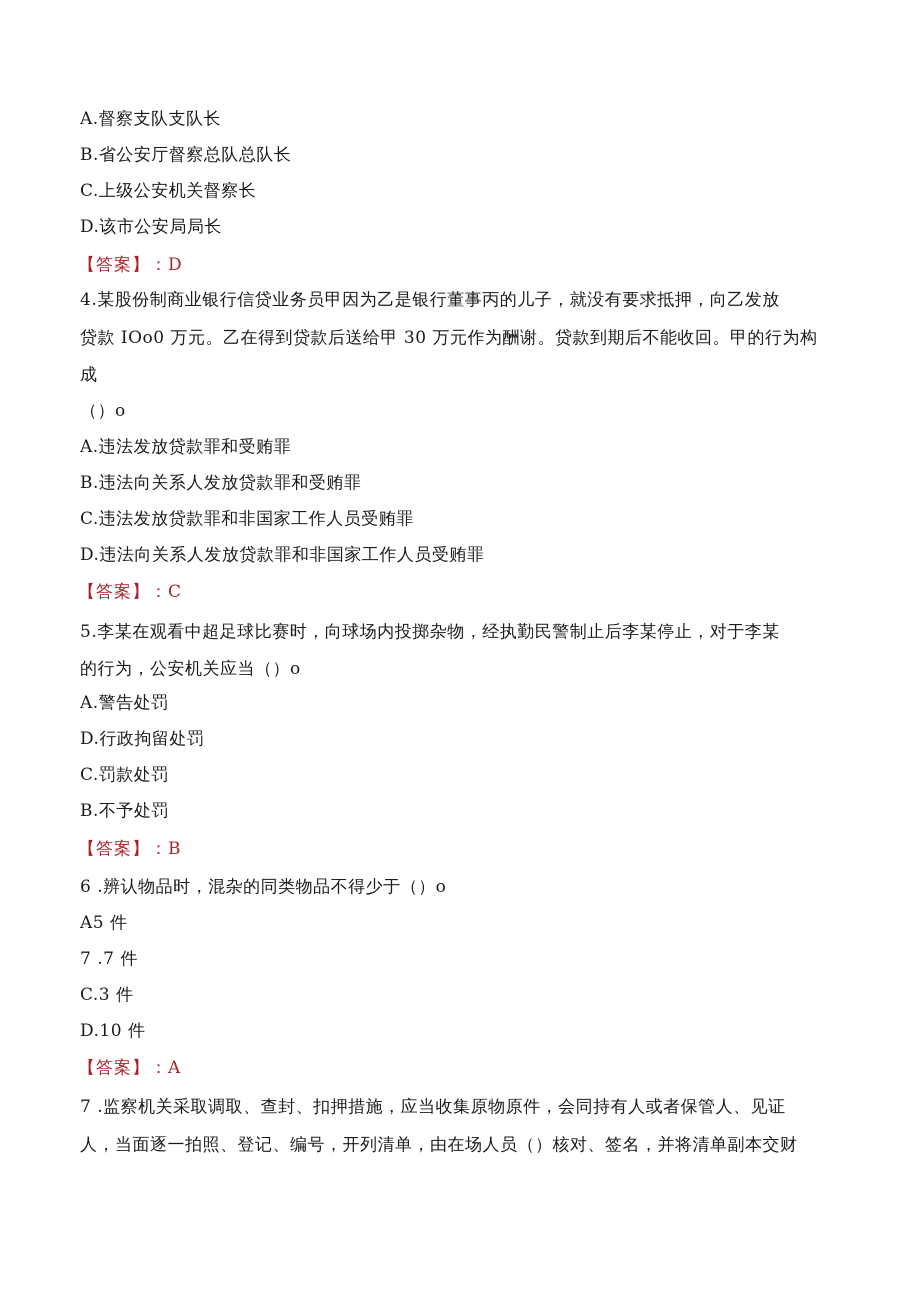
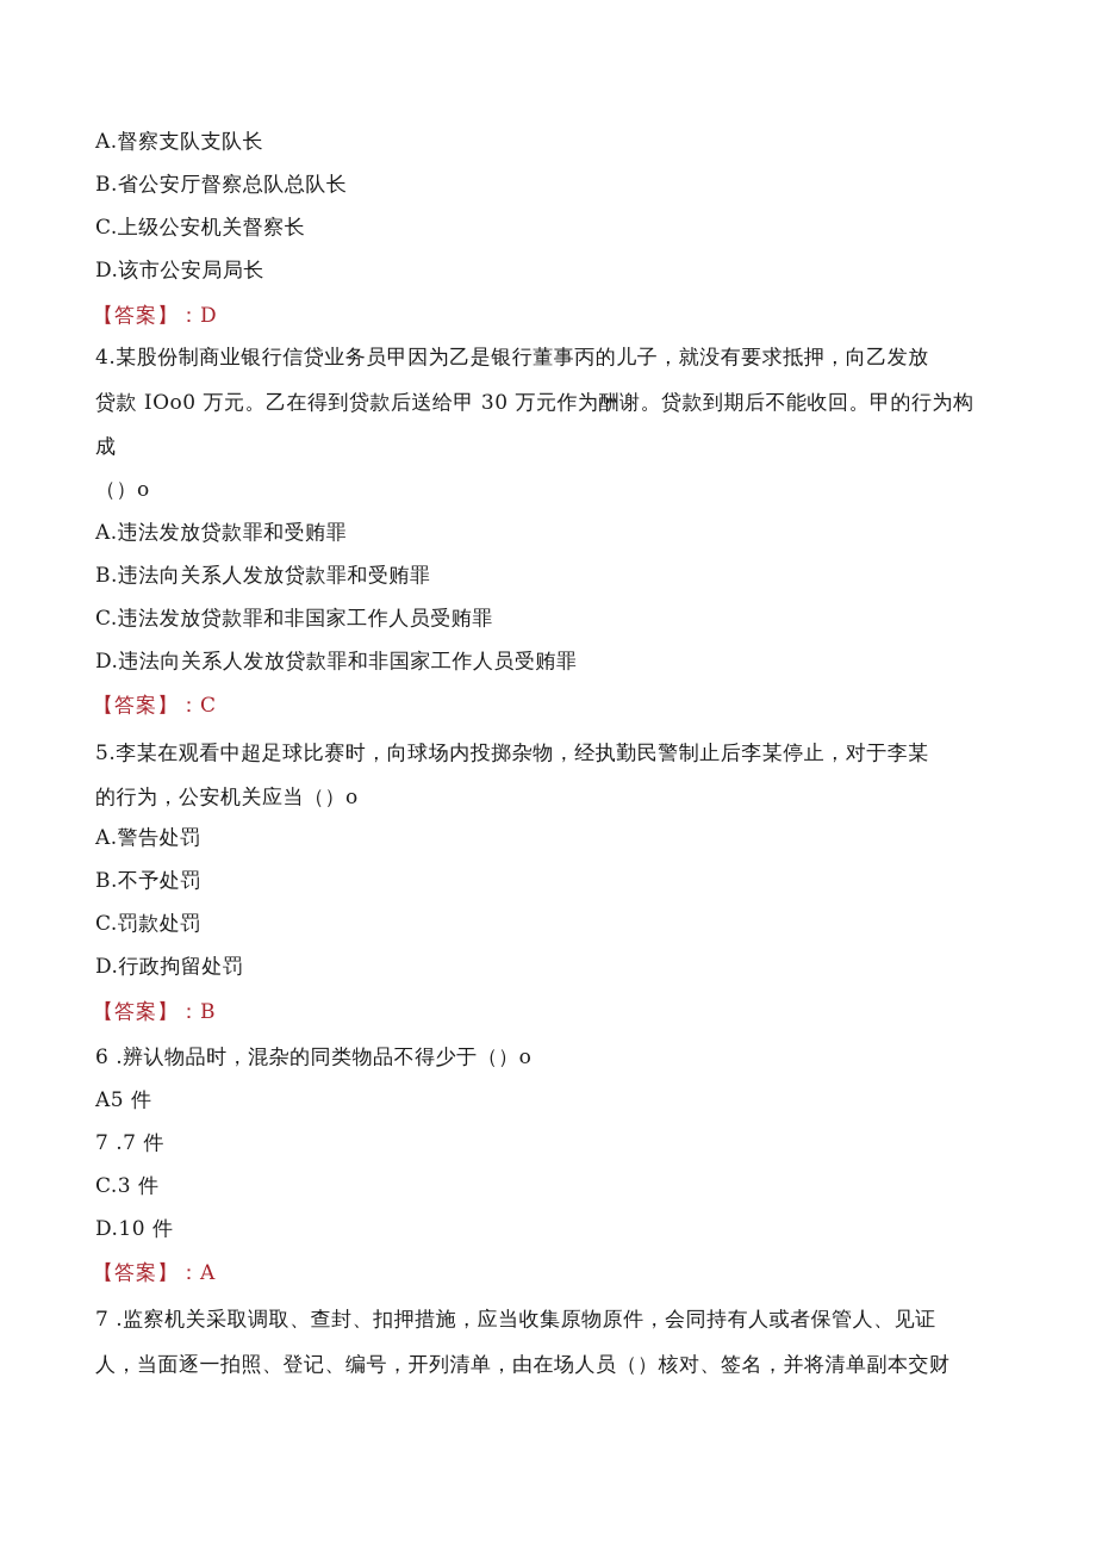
  A.督察支队支队长
  B.省公安厅督察总队总队长
  C.上级公安机关督察长
  D.该市公安局局长
  【答案】：D
  4.某股份制商业银行信贷业务员甲因为乙是银行董事丙的儿子，就没有要求抵押，向乙发放
  贷款 IOo0 万元。乙在得到贷款后送给甲 30 万元作为酬谢。贷款到期后不能收回。甲的行为构
  成
  （）o
  A.违法发放贷款罪和受贿罪
  B.违法向关系人发放贷款罪和受贿罪
  C.违法发放贷款罪和非国家工作人员受贿罪
  D.违法向关系人发放贷款罪和非国家工作人员受贿罪
  【答案】：C
  5.李某在观看中超足球比赛时，向球场内投掷杂物，经执勤民警制止后李某停止，对于李某
  的行为，公安机关应当（）o
  A.警告处罚
- D.行政拘留处罚
+ B.不予处罚
  C.罚款处罚
- B.不予处罚
+ D.行政拘留处罚
  【答案】：B
  6 .辨认物品时，混杂的同类物品不得少于（）o
  A5 件
  7 .7 件
  C.3 件
  D.10 件
  【答案】：A
  7 .监察机关采取调取、查封、扣押措施，应当收集原物原件，会同持有人或者保管人、见证
  人，当面逐一拍照、登记、编号，开列清单，由在场人员（）核对、签名，并将清单副本交财
